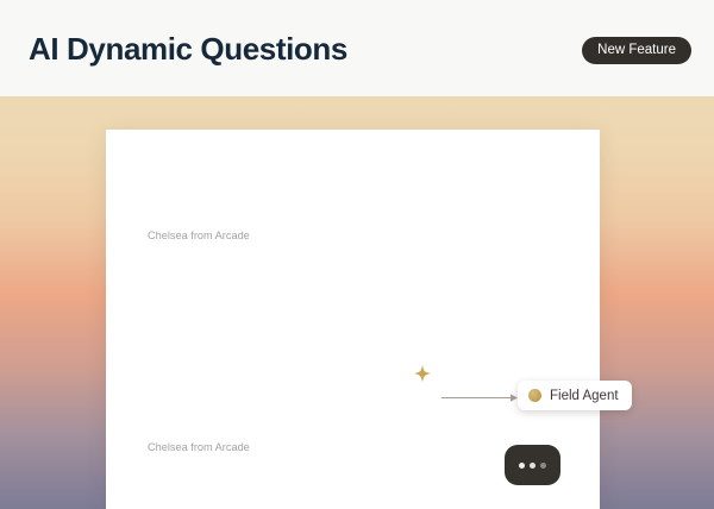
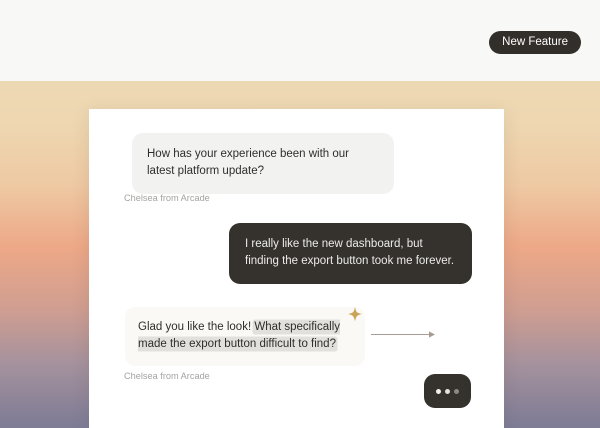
- AI Dynamic Questions
  New Feature
+ How has your experience been with our latest platform update?
  Chelsea from Arcade
+ I really like the new dashboard, but finding the export button took me forever.
+ Glad you like the look! What specifically made the export button difficult to find?
  Chelsea from Arcade
- Field Agent
